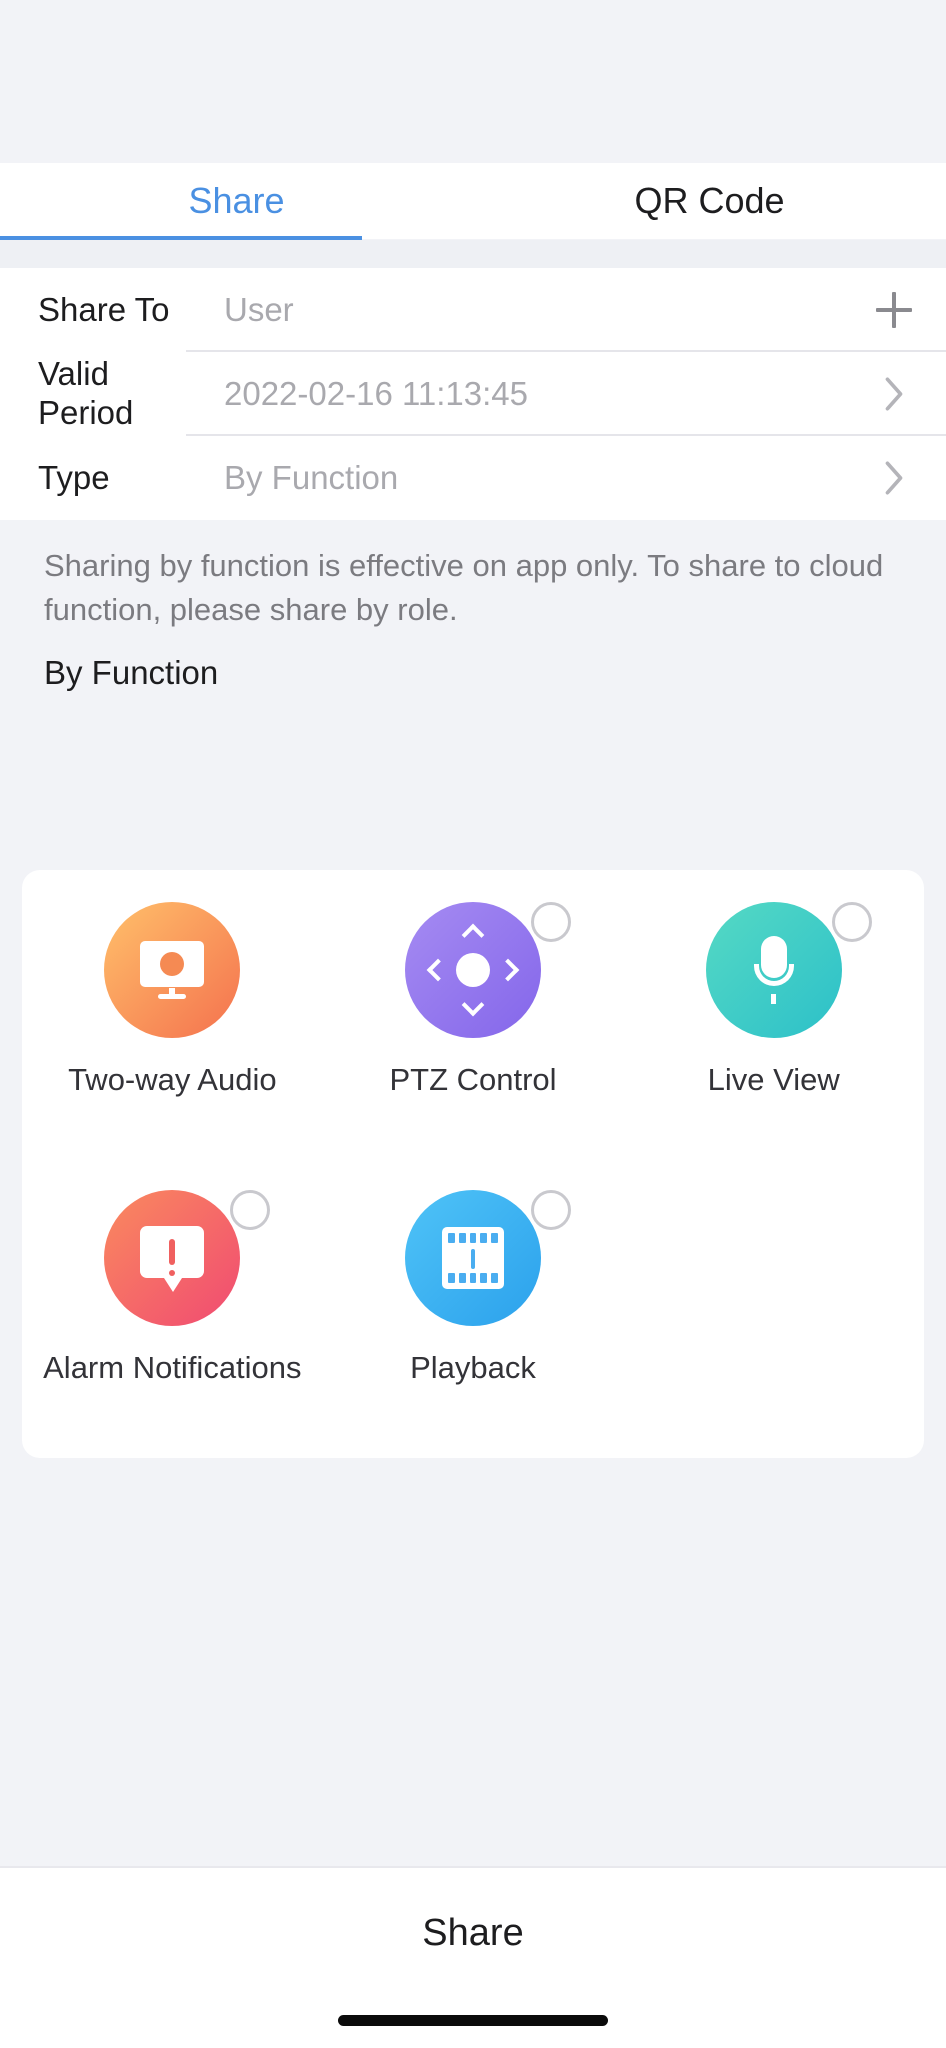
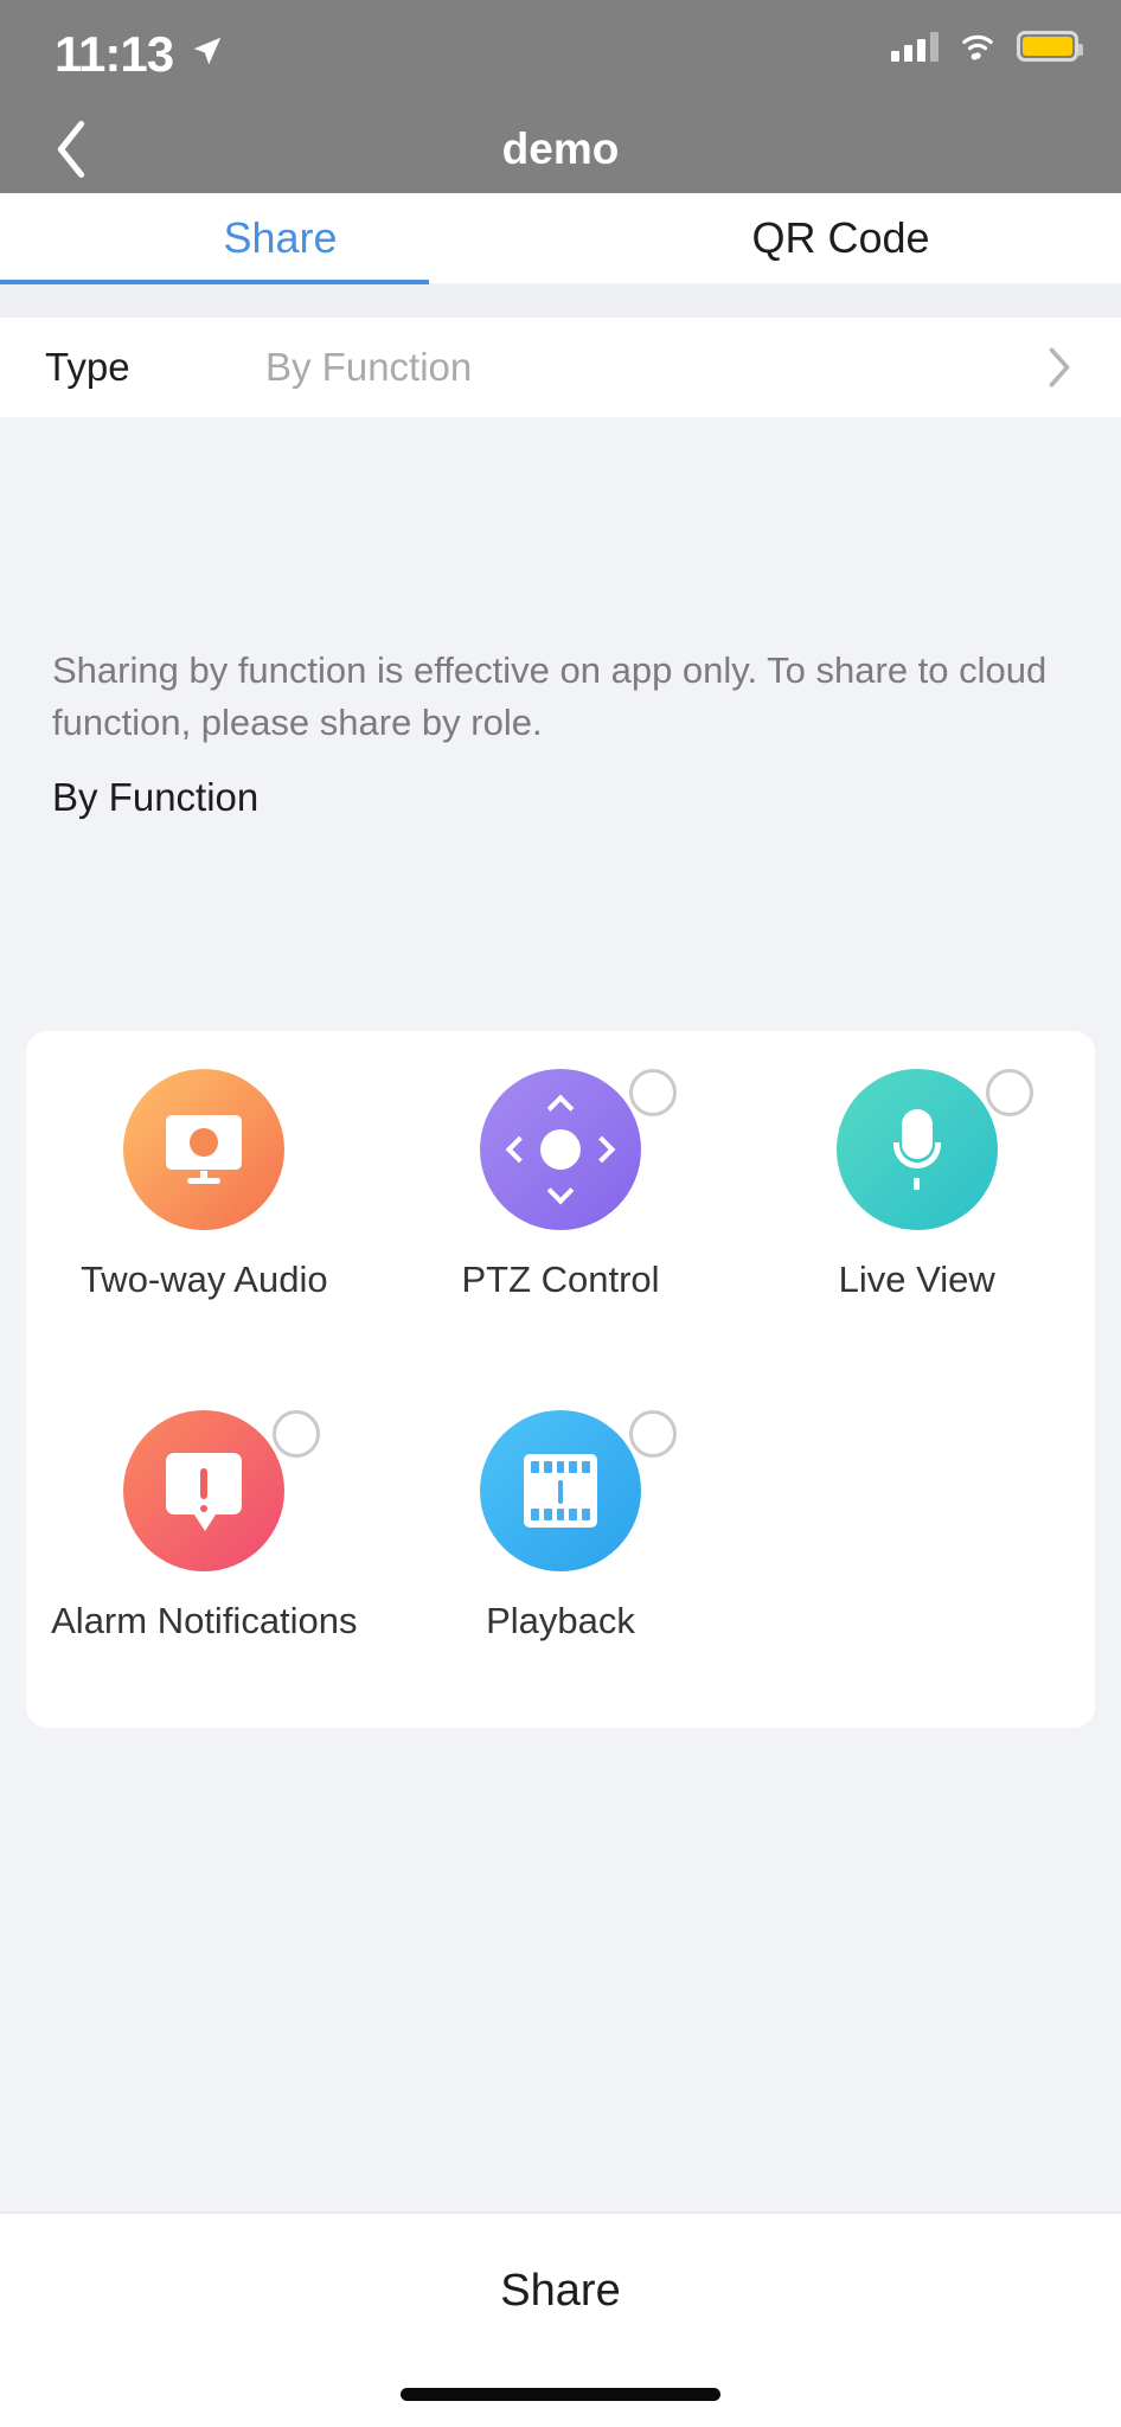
+ 11:13
+ demo
  Share
  QR Code
- Share To
- User
- Valid Period
- 2022-02-16 11:13:45
  Type
  By Function
  Sharing by function is effective on app only. To share to cloud function, please share by role.
  By Function
  Two-way Audio
  PTZ Control
  Live View
  Alarm Notifications
  Playback
  Share
